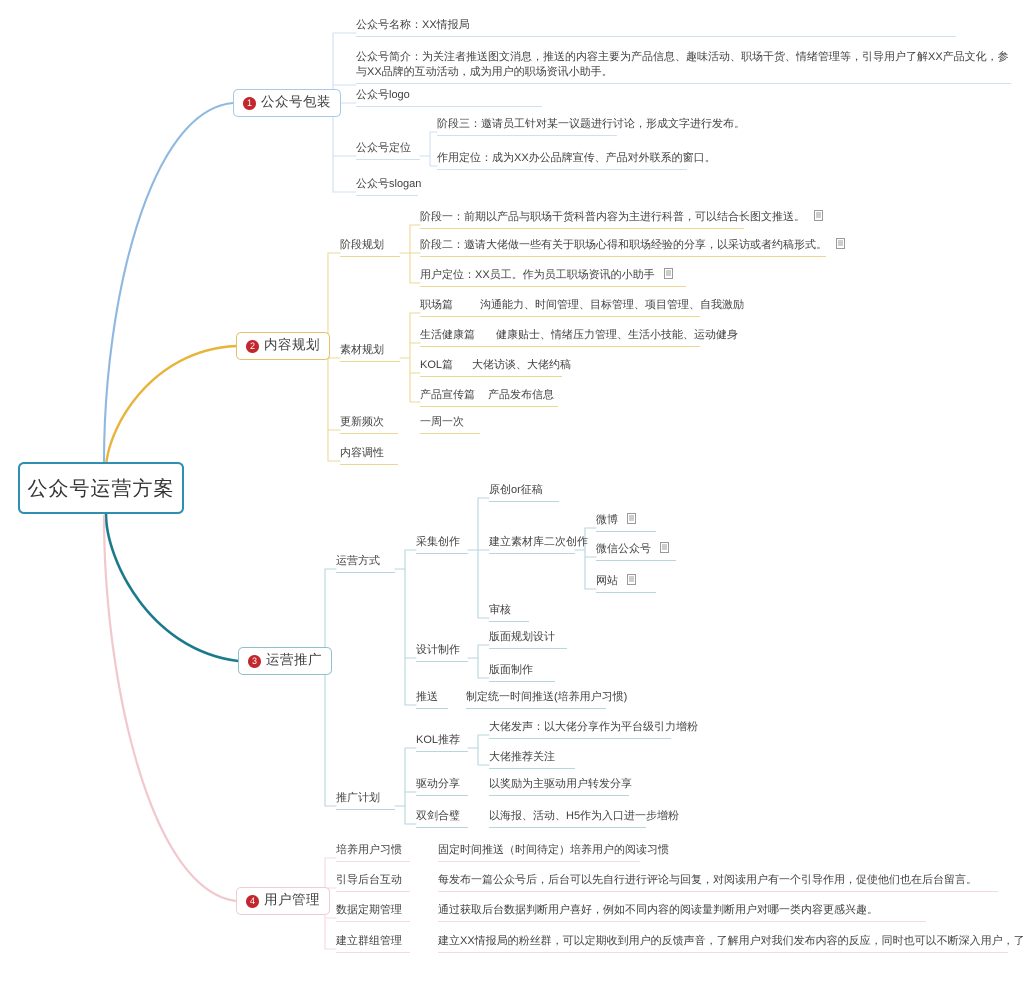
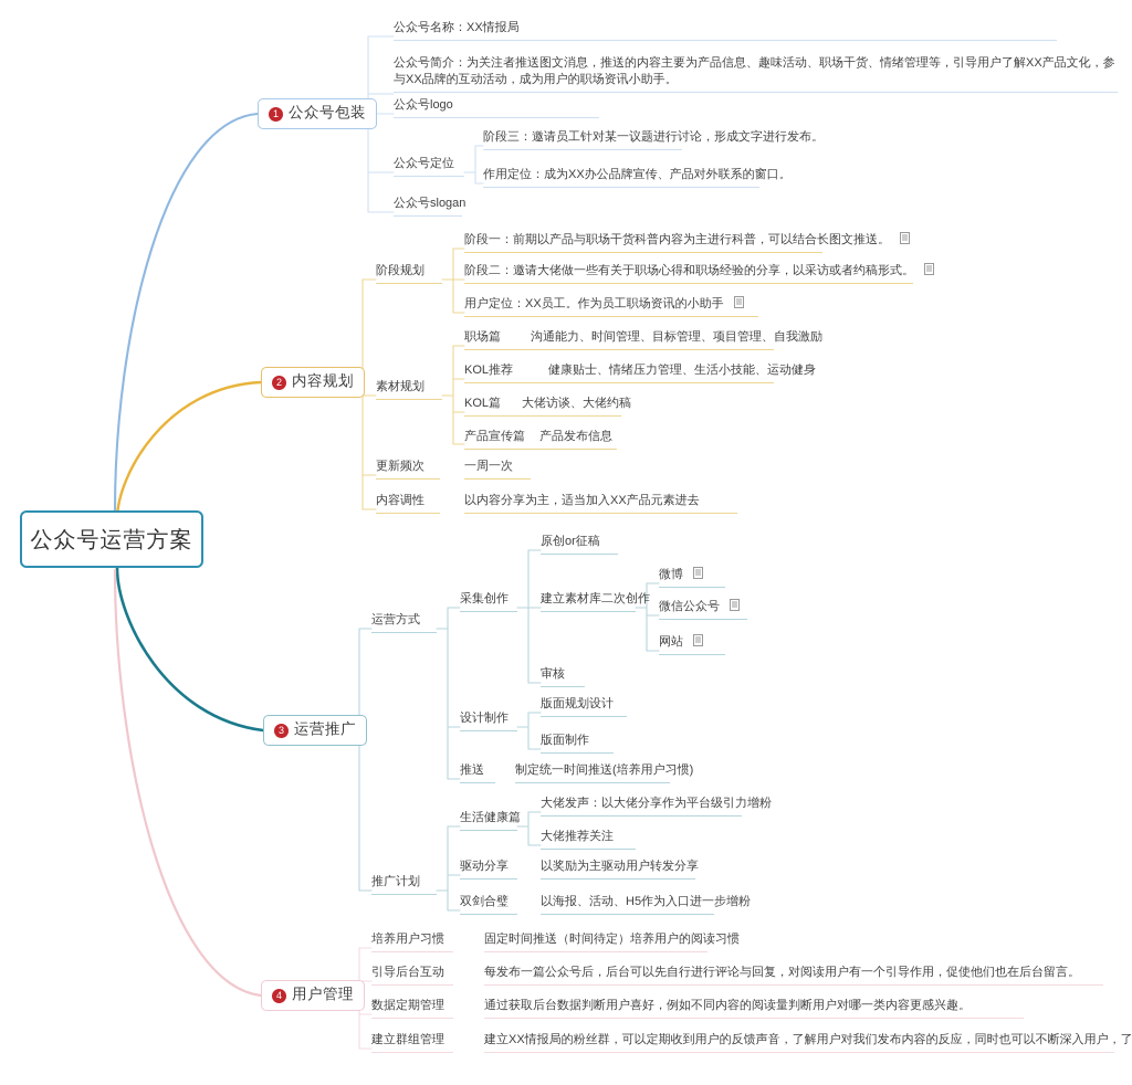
  公众号运营方案
  1
  公众号包装
  公众号名称：XX情报局
  公众号简介：为关注者推送图文消息，推送的内容主要为产品信息、趣味活动、职场干货、情绪管理等，引导用户了解XX产品文化，参与XX品牌的互动活动，成为用户的职场资讯小助手。
  公众号logo
  公众号定位
  阶段三：邀请员工针对某一议题进行讨论，形成文字进行发布。
  作用定位：成为XX办公品牌宣传、产品对外联系的窗口。
  公众号slogan
  2
  内容规划
  阶段规划
  阶段一：前期以产品与职场干货科普内容为主进行科普，可以结合长图文推送。
  阶段二：邀请大佬做一些有关于职场心得和职场经验的分享，以采访或者约稿形式。
  用户定位：XX员工。作为员工职场资讯的小助手
  素材规划
  职场篇
  沟通能力、时间管理、目标管理、项目管理、自我激励
- 生活健康篇
+ KOL推荐
  健康贴士、情绪压力管理、生活小技能、运动健身
  KOL篇
  大佬访谈、大佬约稿
  产品宣传篇
  产品发布信息
  更新频次
  一周一次
  内容调性
+ 以内容分享为主，适当加入XX产品元素进去
  3
  运营推广
  运营方式
  采集创作
  原创or征稿
  建立素材库二次创作
  微博
  微信公众号
  网站
  审核
  设计制作
  版面规划设计
  版面制作
  推送
  制定统一时间推送(培养用户习惯)
  推广计划
- KOL推荐
+ 生活健康篇
  大佬发声：以大佬分享作为平台级引力增粉
  大佬推荐关注
  驱动分享
  以奖励为主驱动用户转发分享
  双剑合璧
  以海报、活动、H5作为入口进一步增粉
  4
  用户管理
  培养用户习惯
  固定时间推送（时间待定）培养用户的阅读习惯
  引导后台互动
  每发布一篇公众号后，后台可以先自行进行评论与回复，对阅读用户有一个引导作用，促使他们也在后台留言。
  数据定期管理
  通过获取后台数据判断用户喜好，例如不同内容的阅读量判断用户对哪一类内容更感兴趣。
  建立群组管理
  建立XX情报局的粉丝群，可以定期收到用户的反馈声音，了解用户对我们发布内容的反应，同时也可以不断深入用户，了
